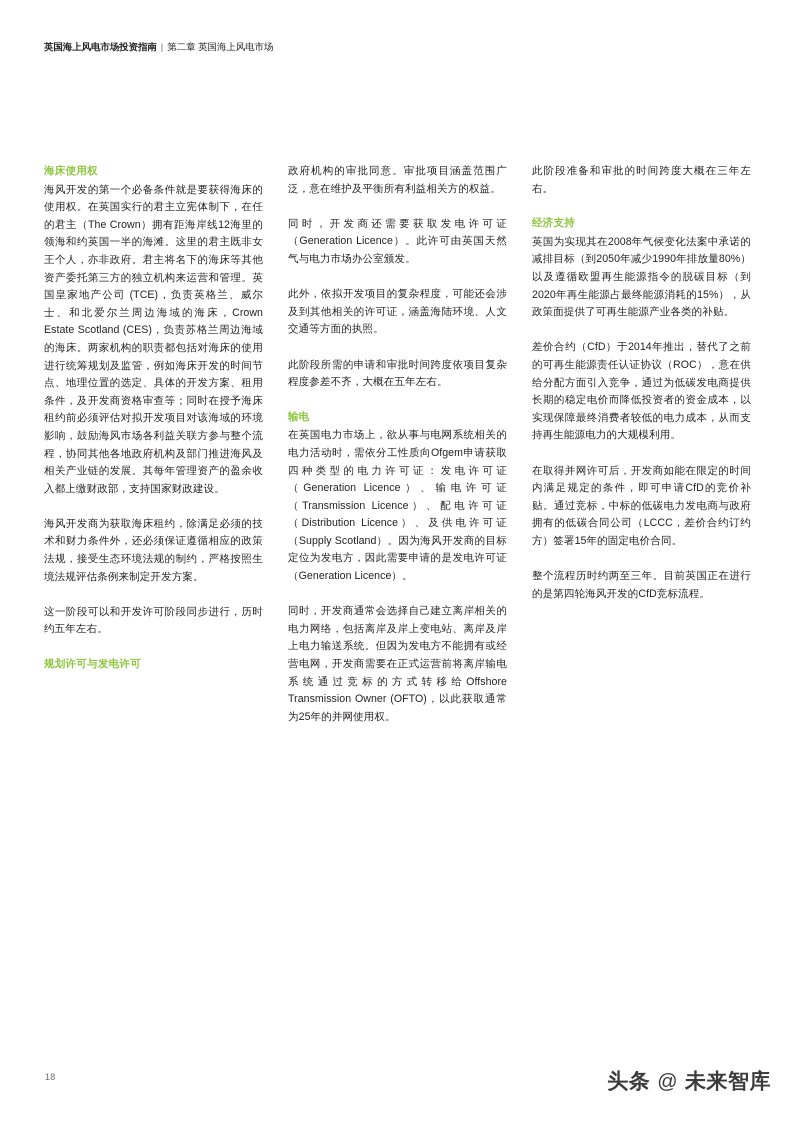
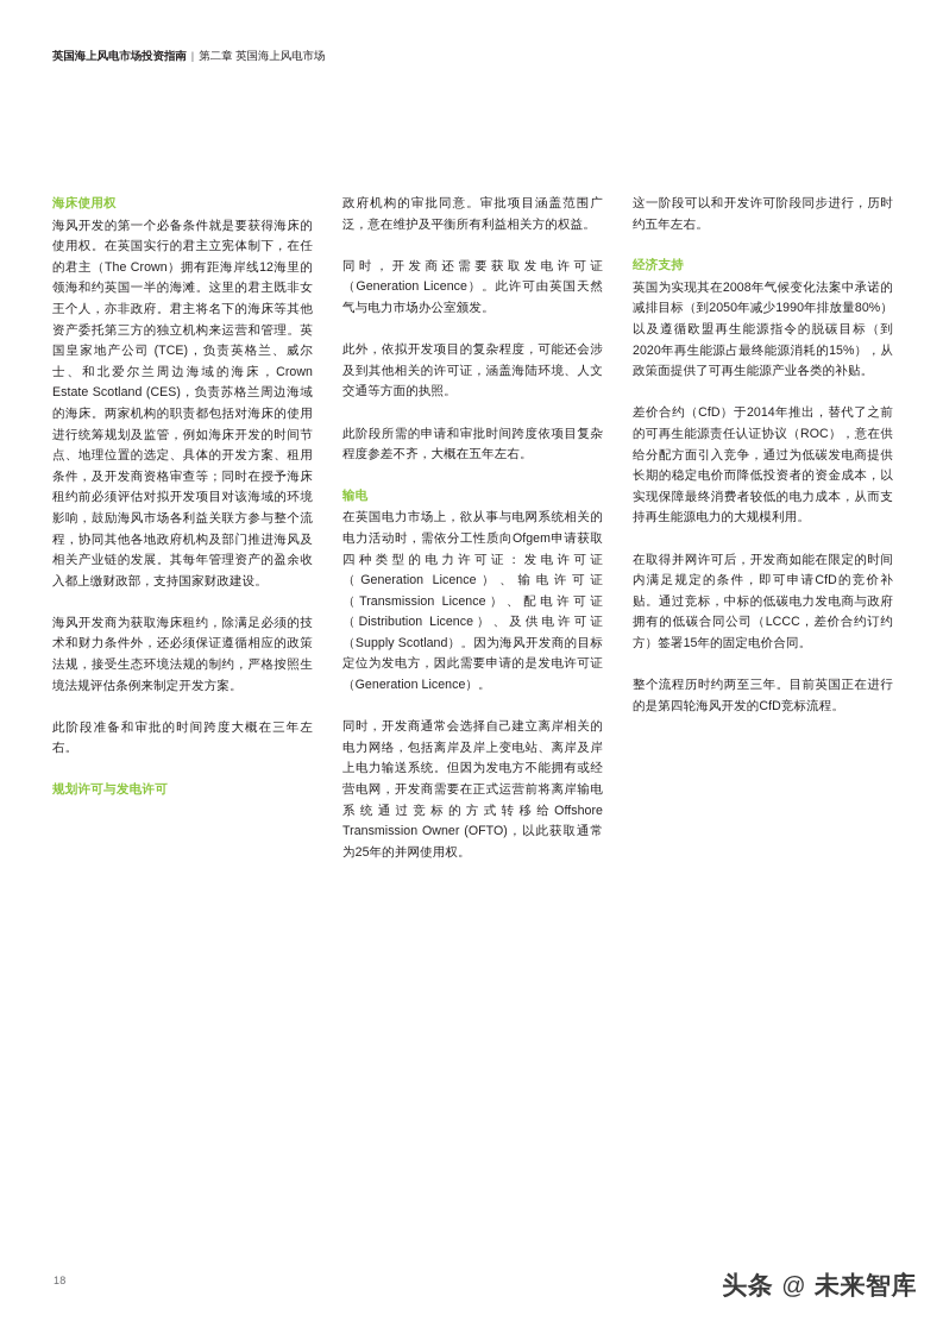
  英国海上风电市场投资指南 | 第二章 英国海上风电市场
  海床使用权
  海风开发的第一个必备条件就是要获得海床的使用权。在英国实行的君主立宪体制下，在任的君主（The Crown）拥有距海岸线12海里的领海和约英国一半的海滩。这里的君主既非女王个人，亦非政府。君主将名下的海床等其他资产委托第三方的独立机构来运营和管理。英国皇家地产公司 (TCE)，负责英格兰、威尔士、和北爱尔兰周边海域的海床，Crown Estate Scotland (CES)，负责苏格兰周边海域的海床。两家机构的职责都包括对海床的使用进行统筹规划及监管，例如海床开发的时间节点、地理位置的选定、具体的开发方案、租用条件，及开发商资格审查等；同时在授予海床租约前必须评估对拟开发项目对该海域的环境影响，鼓励海风市场各利益关联方参与整个流程，协同其他各地政府机构及部门推进海风及相关产业链的发展。其每年管理资产的盈余收入都上缴财政部，支持国家财政建设。
  海风开发商为获取海床租约，除满足必须的技术和财力条件外，还必须保证遵循相应的政策法规，接受生态环境法规的制约，严格按照生境法规评估条例来制定开发方案。
- 这一阶段可以和开发许可阶段同步进行，历时约五年左右。
+ 此阶段准备和审批的时间跨度大概在三年左右。
  规划许可与发电许可
  政府机构的审批同意。审批项目涵盖范围广泛，意在维护及平衡所有利益相关方的权益。
  同时，开发商还需要获取发电许可证（Generation Licence）。此许可由英国天然气与电力市场办公室颁发。
  此外，依拟开发项目的复杂程度，可能还会涉及到其他相关的许可证，涵盖海陆环境、人文交通等方面的执照。
  此阶段所需的申请和审批时间跨度依项目复杂程度参差不齐，大概在五年左右。
  输电
  在英国电力市场上，欲从事与电网系统相关的电力活动时，需依分工性质向Ofgem申请获取四种类型的电力许可证：发电许可证（Generation Licence）、输电许可证（Transmission Licence）、配电许可证（Distribution Licence）、及供电许可证（Supply Scotland）。因为海风开发商的目标定位为发电方，因此需要申请的是发电许可证（Generation Licence）。
  同时，开发商通常会选择自己建立离岸相关的电力网络，包括离岸及岸上变电站、离岸及岸上电力输送系统。但因为发电方不能拥有或经营电网，开发商需要在正式运营前将离岸输电系统通过竞标的方式转移给Offshore Transmission Owner (OFTO)，以此获取通常为25年的并网使用权。
- 此阶段准备和审批的时间跨度大概在三年左右。
+ 这一阶段可以和开发许可阶段同步进行，历时约五年左右。
  经济支持
  英国为实现其在2008年气候变化法案中承诺的减排目标（到2050年减少1990年排放量80%）以及遵循欧盟再生能源指令的脱碳目标（到2020年再生能源占最终能源消耗的15%），从政策面提供了可再生能源产业各类的补贴。
  差价合约（CfD）于2014年推出，替代了之前的可再生能源责任认证协议（ROC），意在供给分配方面引入竞争，通过为低碳发电商提供长期的稳定电价而降低投资者的资金成本，以实现保障最终消费者较低的电力成本，从而支持再生能源电力的大规模利用。
  在取得并网许可后，开发商如能在限定的时间内满足规定的条件，即可申请CfD的竞价补贴。通过竞标，中标的低碳电力发电商与政府拥有的低碳合同公司（LCCC，差价合约订约方）签署15年的固定电价合同。
  整个流程历时约两至三年。目前英国正在进行的是第四轮海风开发的CfD竞标流程。
  18
  头条
  @
  未来智库
